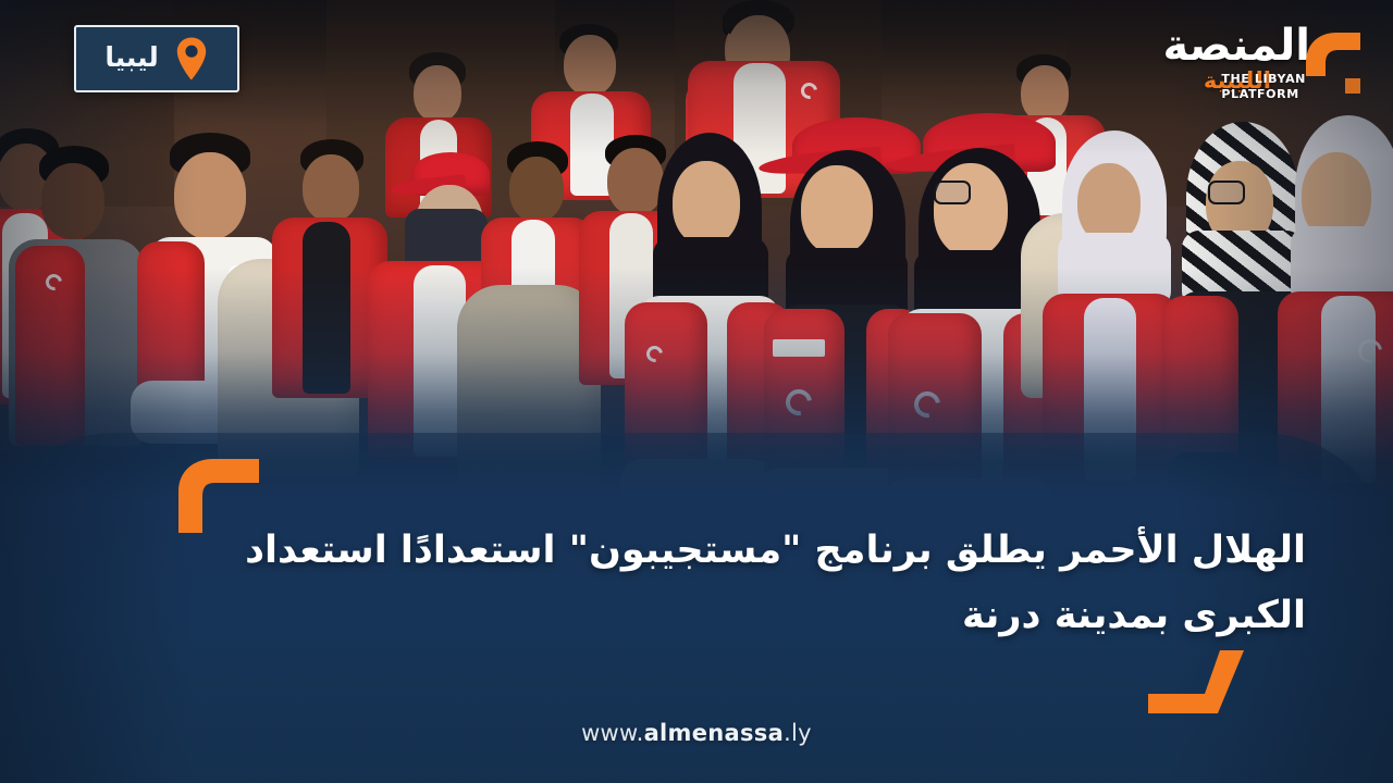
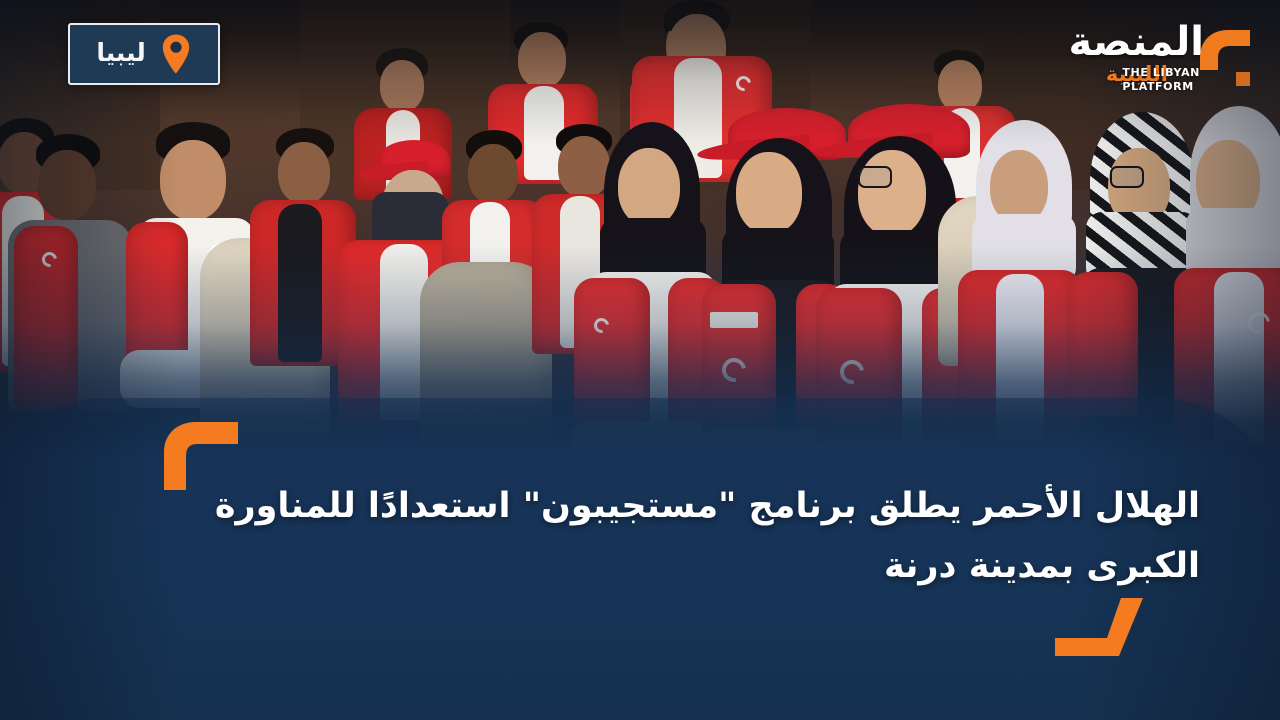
  ليبيا
  المنصة
  الليبية
  THE LIBYAN
  PLATFORM
- الهلال الأحمر يطلق برنامج "مستجيبون" استعدادًا استعداد
+ الهلال الأحمر يطلق برنامج "مستجيبون" استعدادًا للمناورة
  الكبرى بمدينة درنة
- www.almenassa.ly
